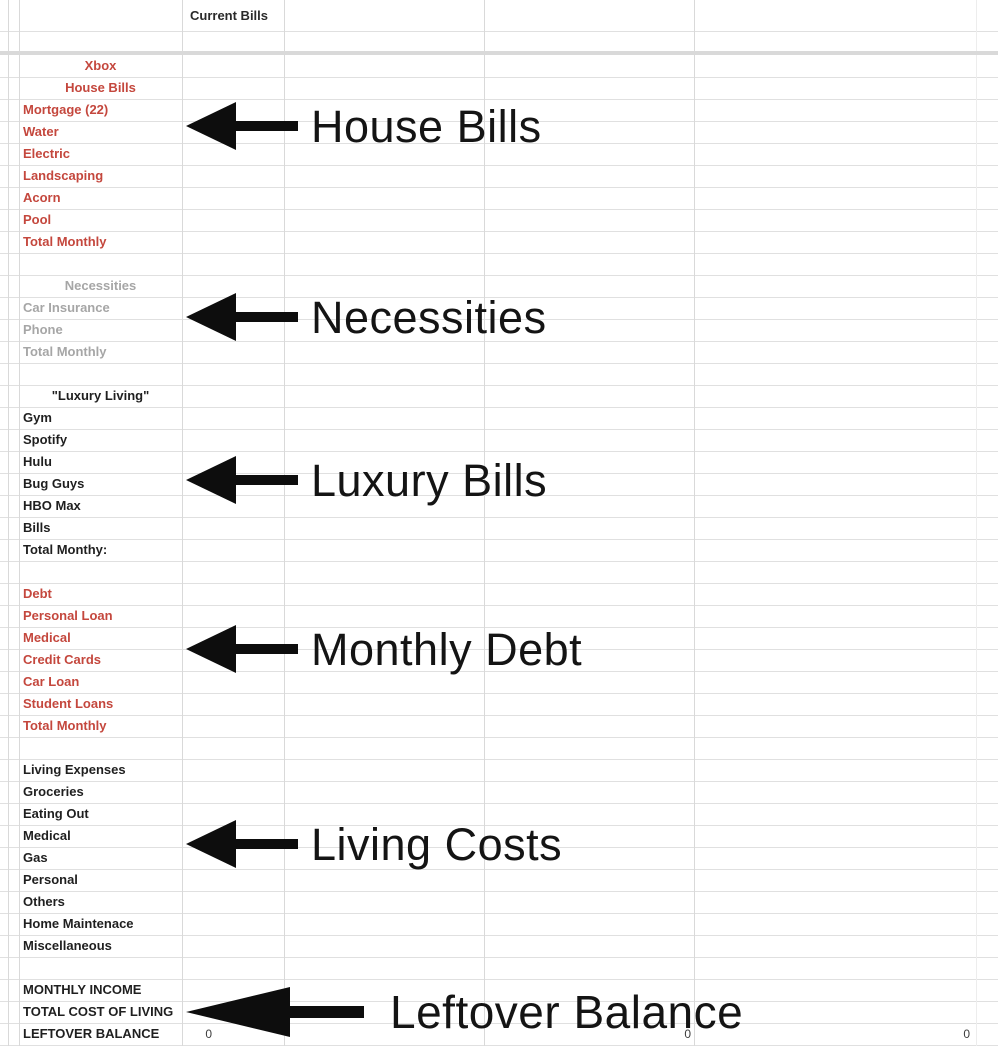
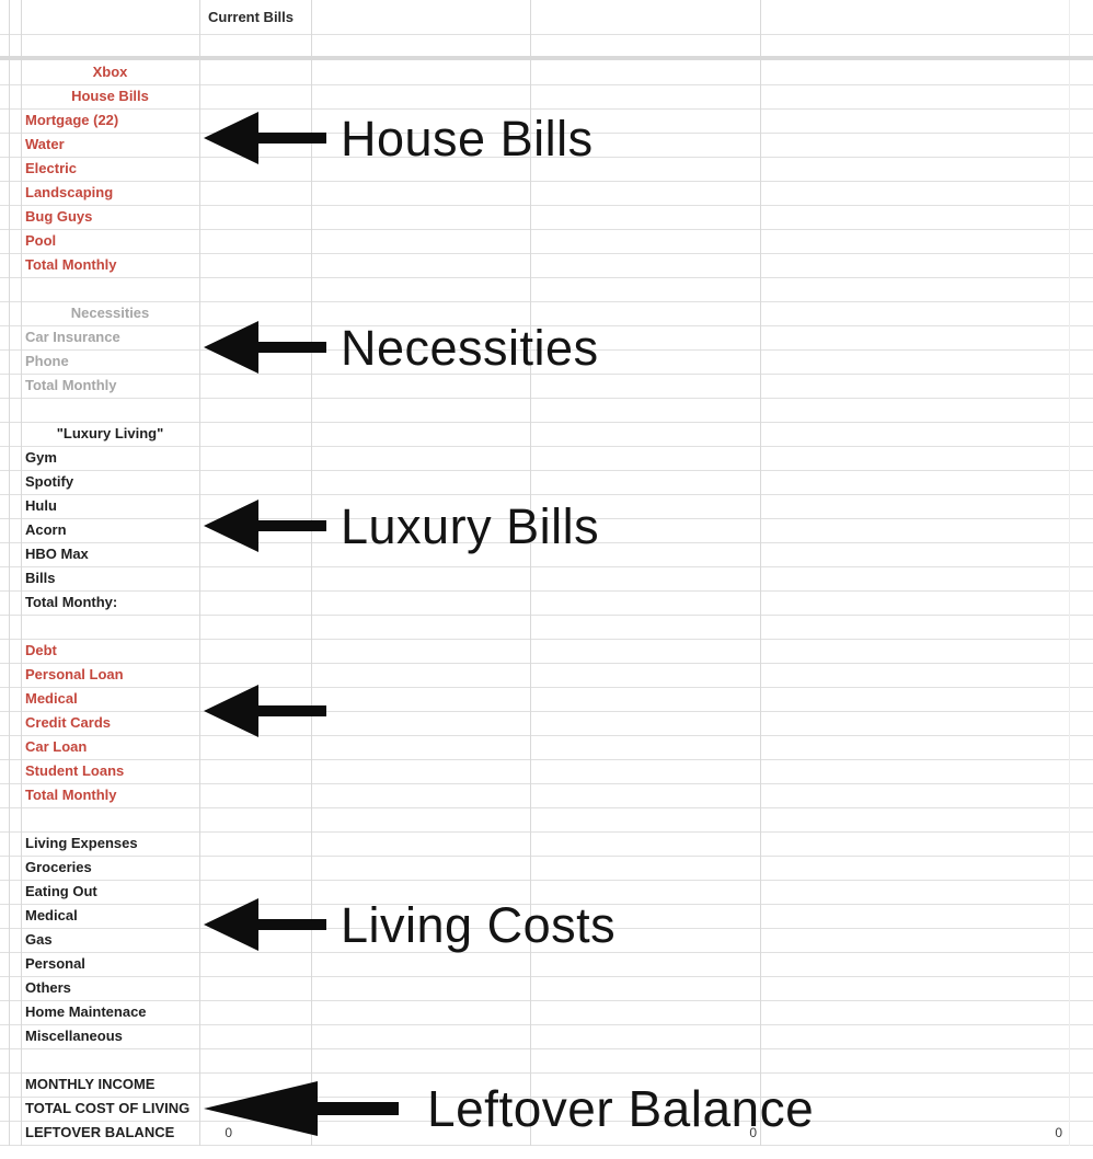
  Current Bills
  Xbox
  House Bills
  Mortgage (22)
  Water
  Electric
  Landscaping
- Acorn
+ Bug Guys
  Pool
  Total Monthly
  Necessities
  Car Insurance
  Phone
  Total Monthly
  "Luxury Living"
  Gym
  Spotify
  Hulu
- Bug Guys
+ Acorn
  HBO Max
  Bills
  Total Monthy:
  Debt
  Personal Loan
  Medical
  Credit Cards
  Car Loan
  Student Loans
  Total Monthly
  Living Expenses
  Groceries
  Eating Out
  Medical
  Gas
  Personal
  Others
  Home Maintenace
  Miscellaneous
  MONTHLY INCOME
  TOTAL COST OF LIVING
  LEFTOVER BALANCE
  0
  0
  0
  House Bills
  Necessities
  Luxury Bills
- Monthly Debt
  Living Costs
  Leftover Balance
